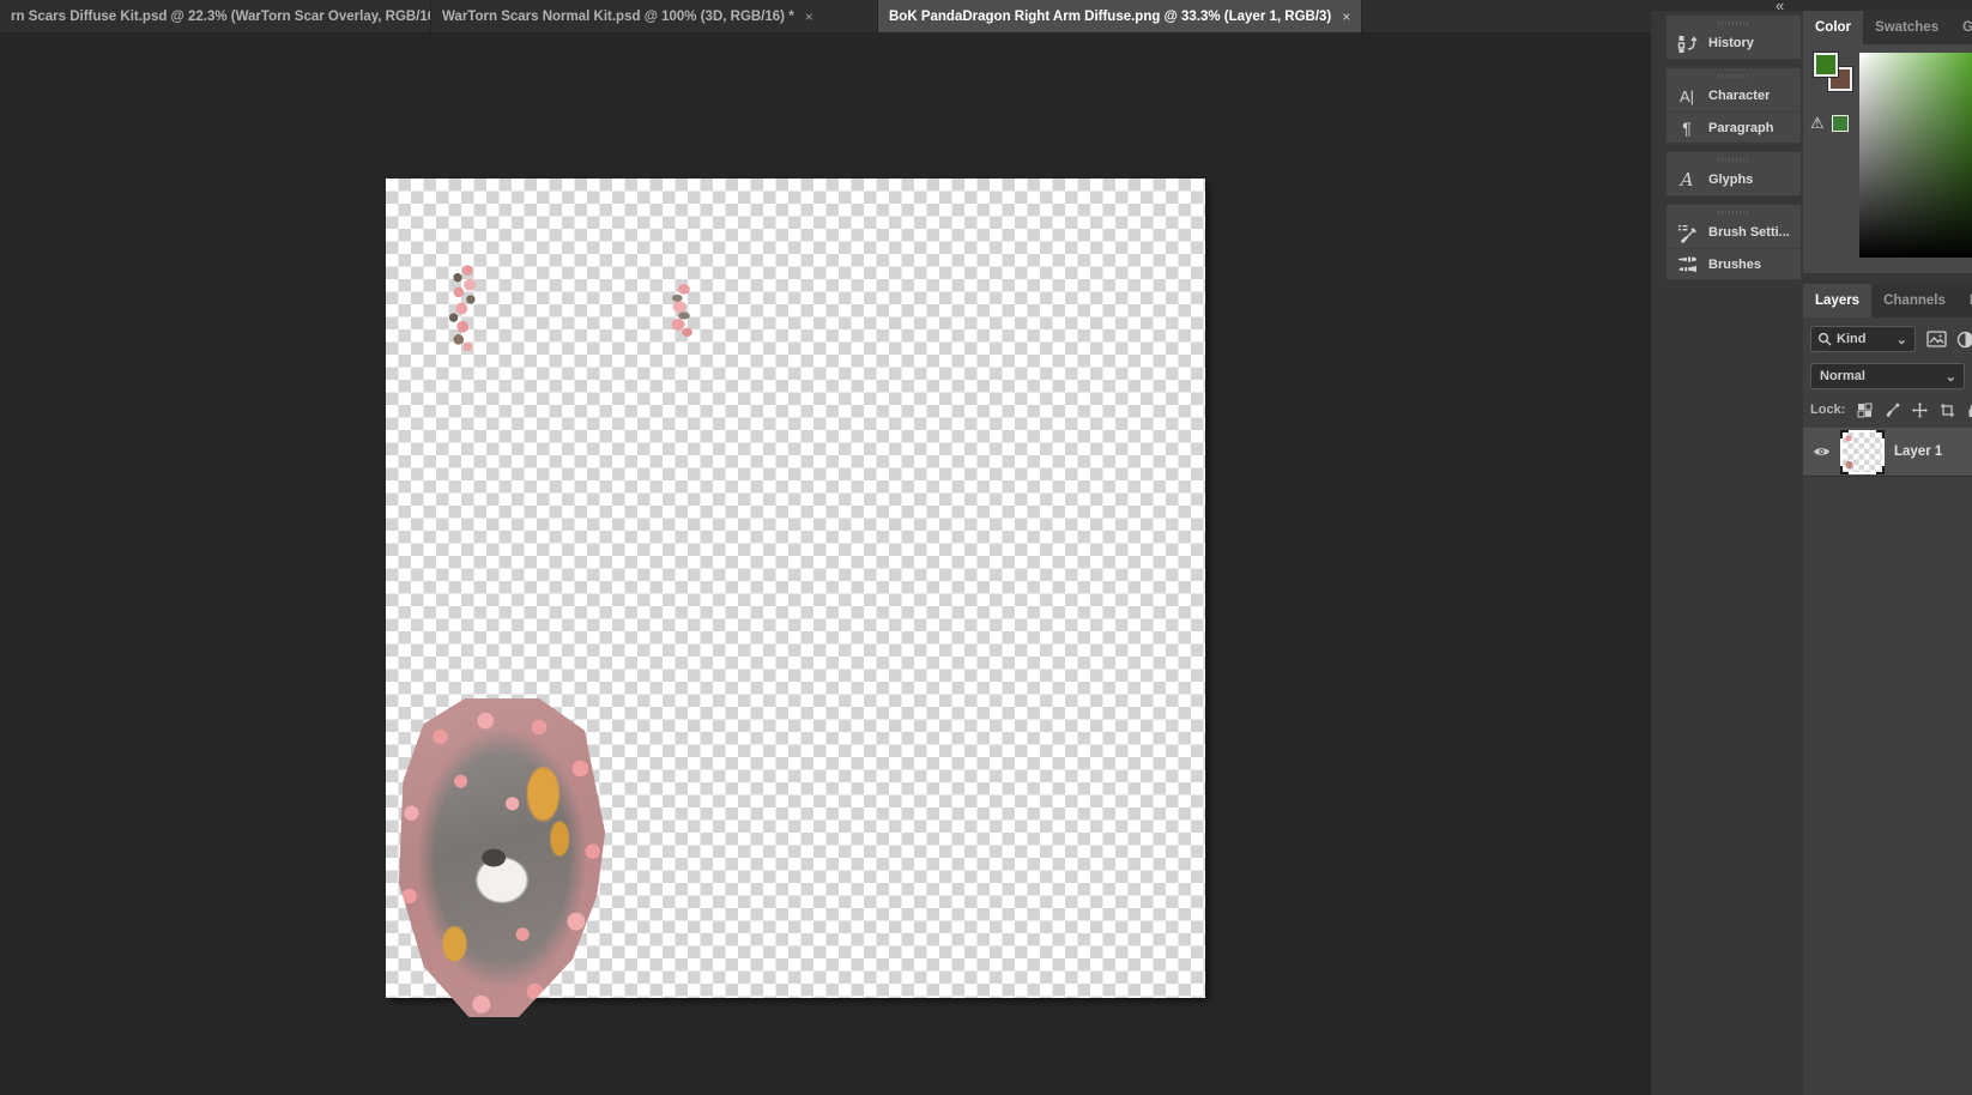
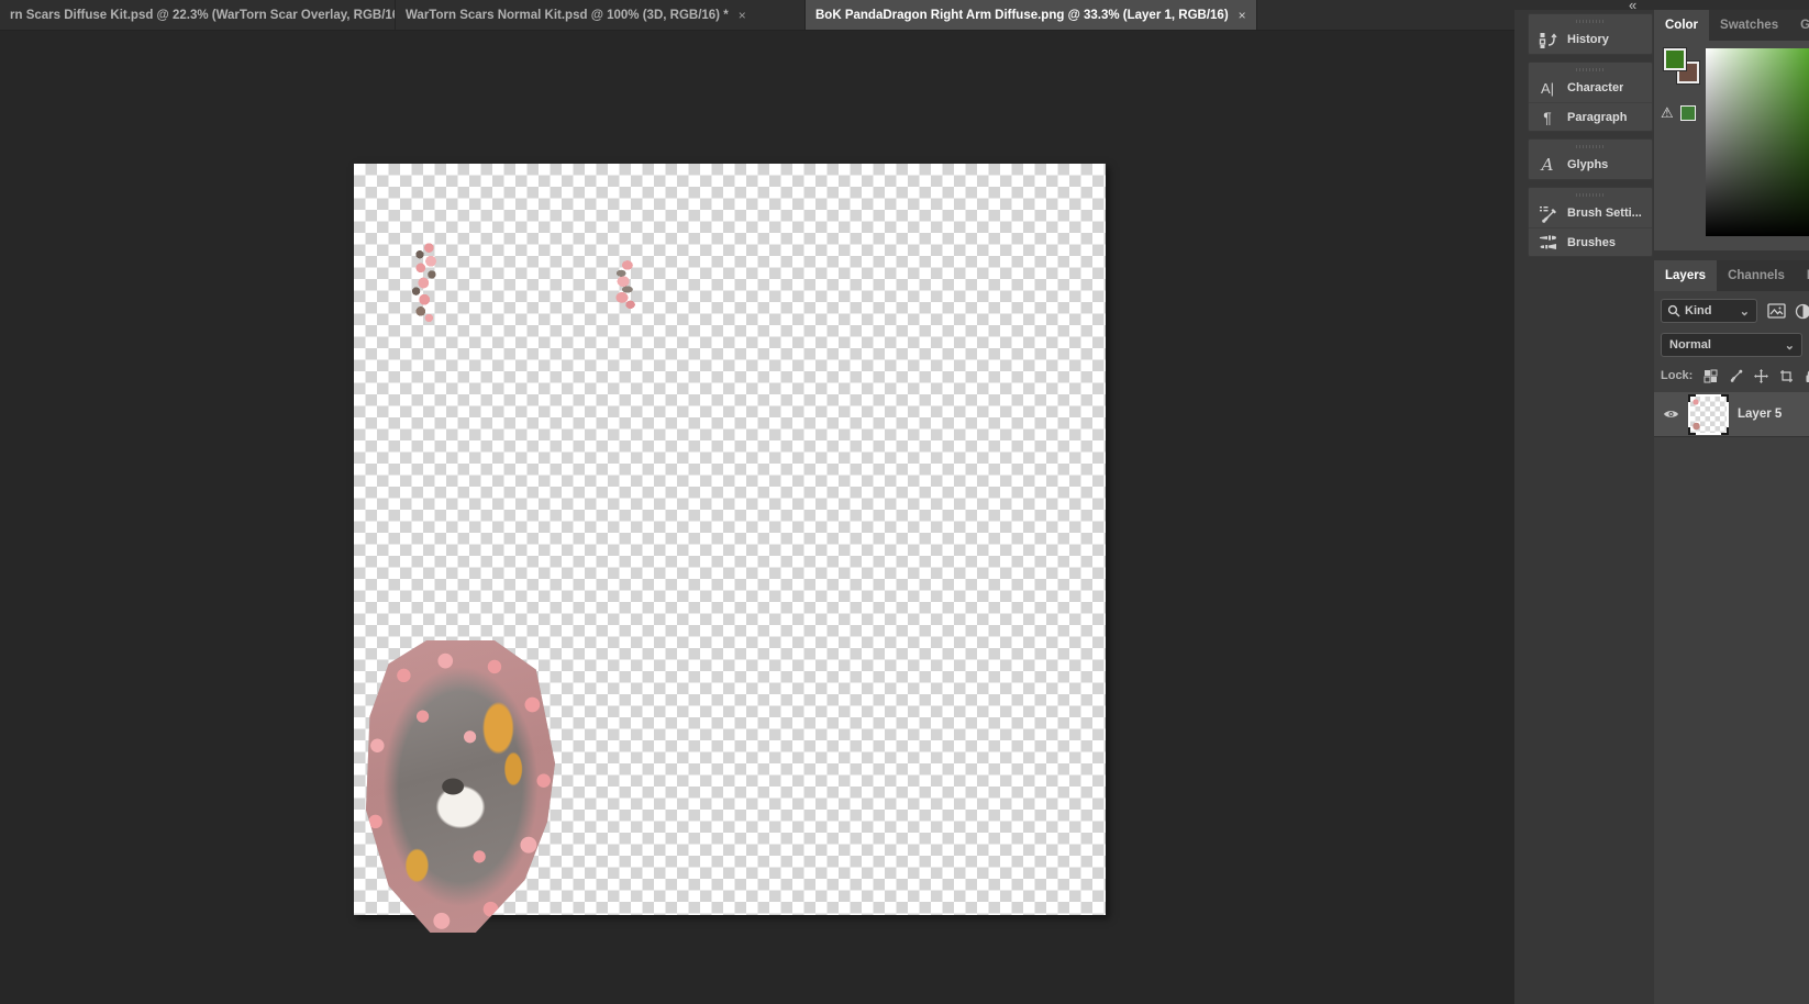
  rn Scars Diffuse Kit.psd @ 22.3% (WarTorn Scar Overlay, RGB/1
  WarTorn Scars Normal Kit.psd @ 100% (3D, RGB/16) *
  ×
- BoK PandaDragon Right Arm Diffuse.png @ 33.3% (Layer 1, RGB/3)
+ BoK PandaDragon Right Arm Diffuse.png @ 33.3% (Layer 1, RGB/16)
  ×
  «
  History
  A|
  Character
  ¶
  Paragraph
  A
  Glyphs
  Brush Setti...
  Brushes
  Color
  Swatches
  ⚠
  Layers
  Channels
  Kind
  ⌄
  Normal
  ⌄
  Lock:
- Layer 1
+ Layer 5
